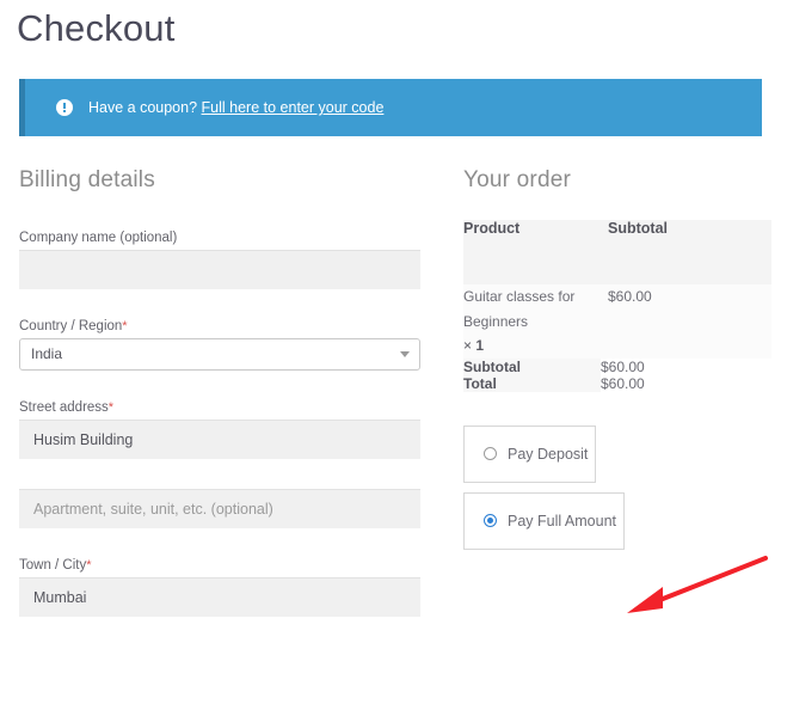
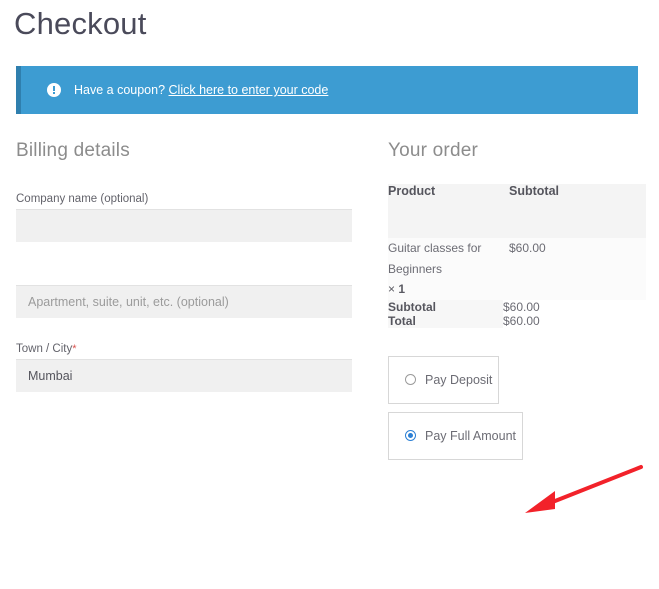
  Checkout
- Have a coupon? Full here to enter your code
+ Have a coupon? Click here to enter your code
  Billing details
  Company name (optional)
- Country / Region*
- India
- Street address*
- Husim Building
  Apartment, suite, unit, etc. (optional)
  Town / City*
  Mumbai
  Your order
  Product	Subtotal
  Guitar classes for Beginners × 1	$60.00
  Subtotal	$60.00
  Total	$60.00
  Pay Deposit
  Pay Full Amount
